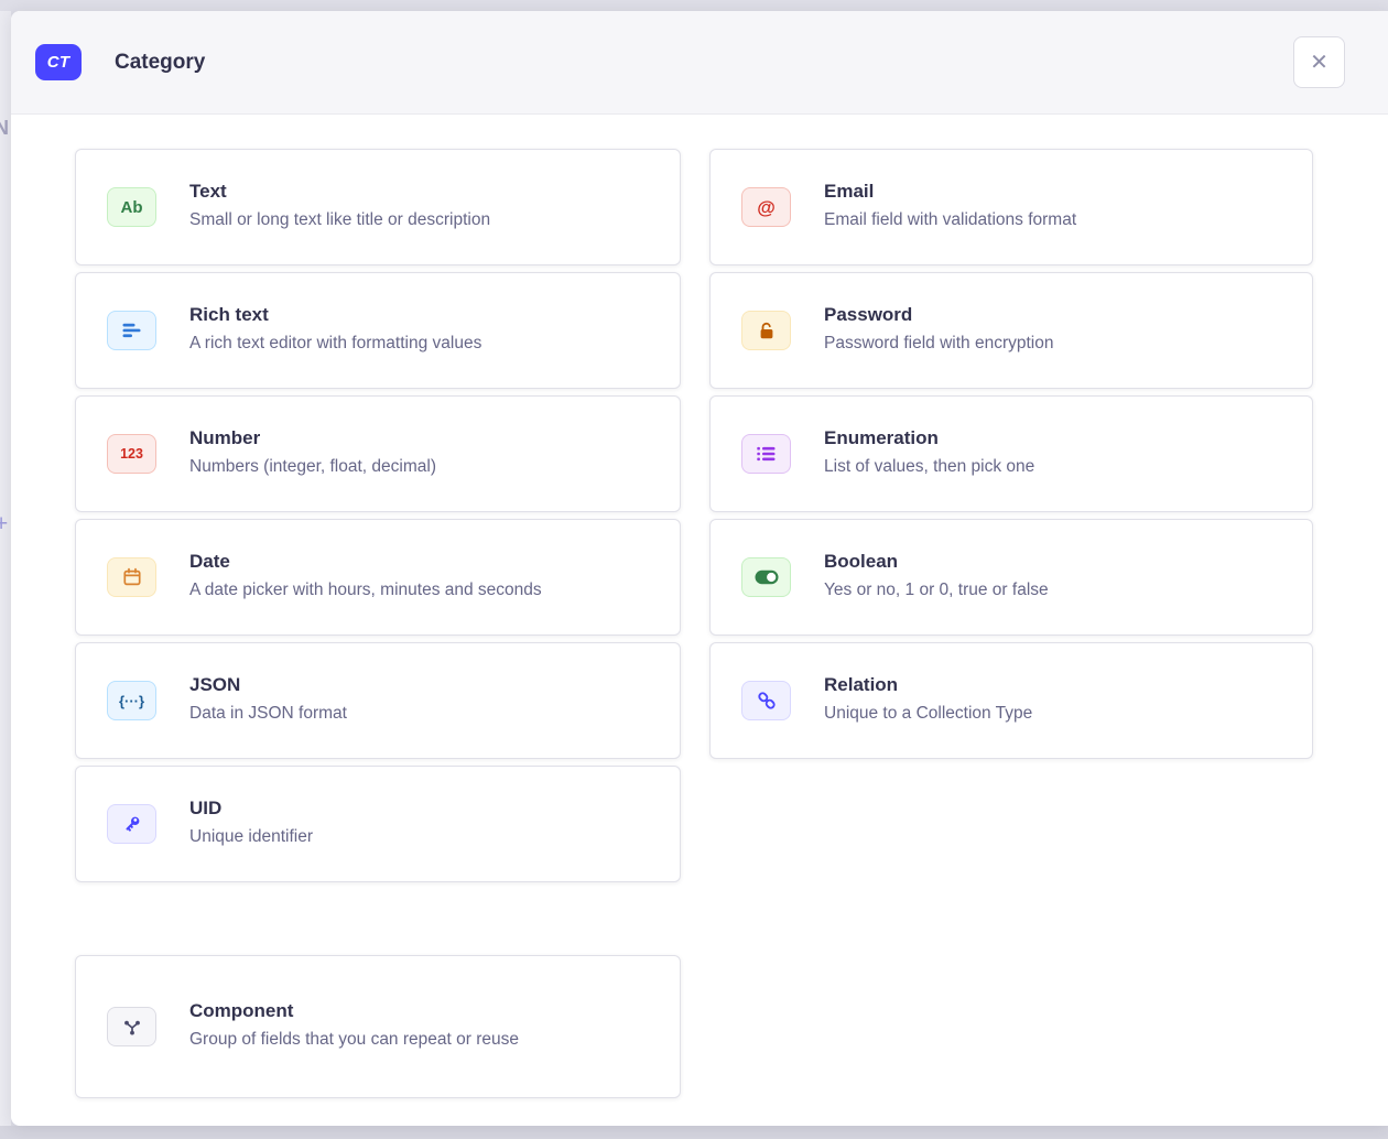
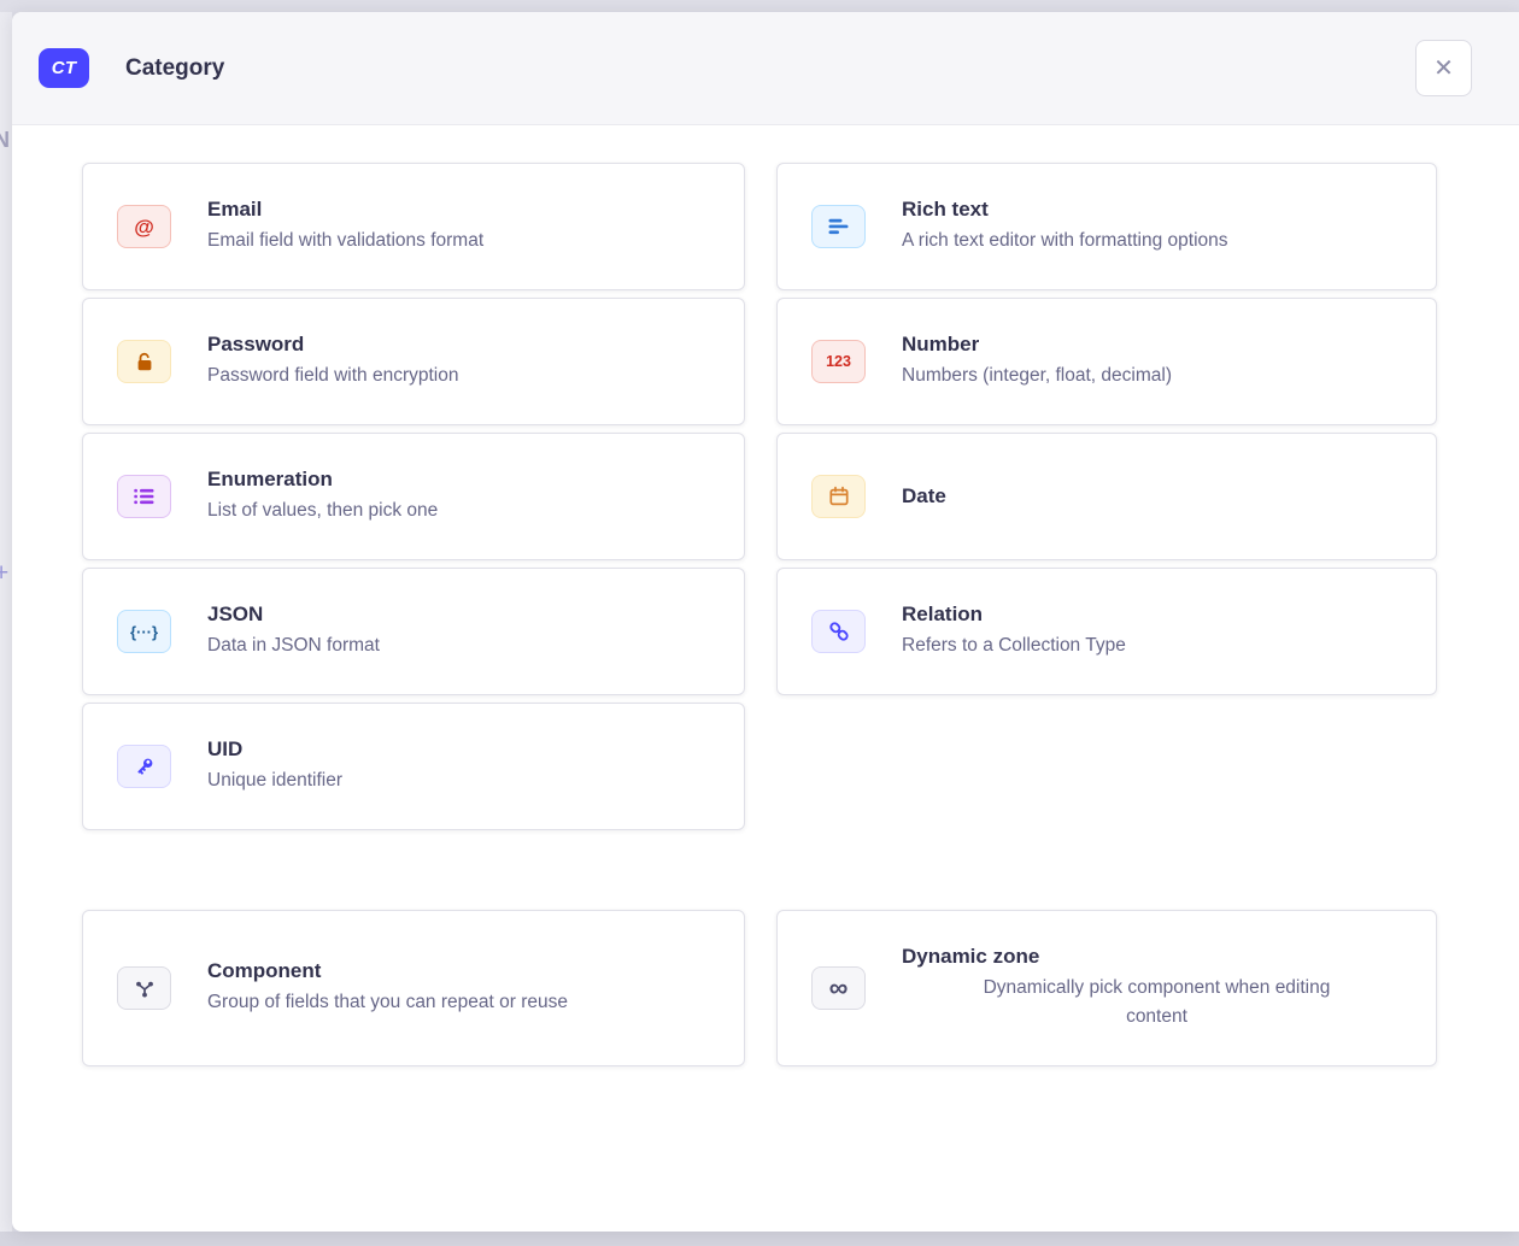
  N
  +
  CT
  Category
  ✕
- Ab
- Text
- Small or long text like title or description
  @
  Email
  Email field with validations format
  Rich text
- A rich text editor with formatting values
+ A rich text editor with formatting options
  Password
  Password field with encryption
  123
  Number
  Numbers (integer, float, decimal)
  Enumeration
  List of values, then pick one
  Date
- A date picker with hours, minutes and seconds
- Boolean
- Yes or no, 1 or 0, true or false
  {···}
  JSON
  Data in JSON format
  Relation
- Unique to a Collection Type
+ Refers to a Collection Type
  UID
  Unique identifier
  Component
  Group of fields that you can repeat or reuse
+ ∞
+ Dynamic zone
+ Dynamically pick component when editing content
